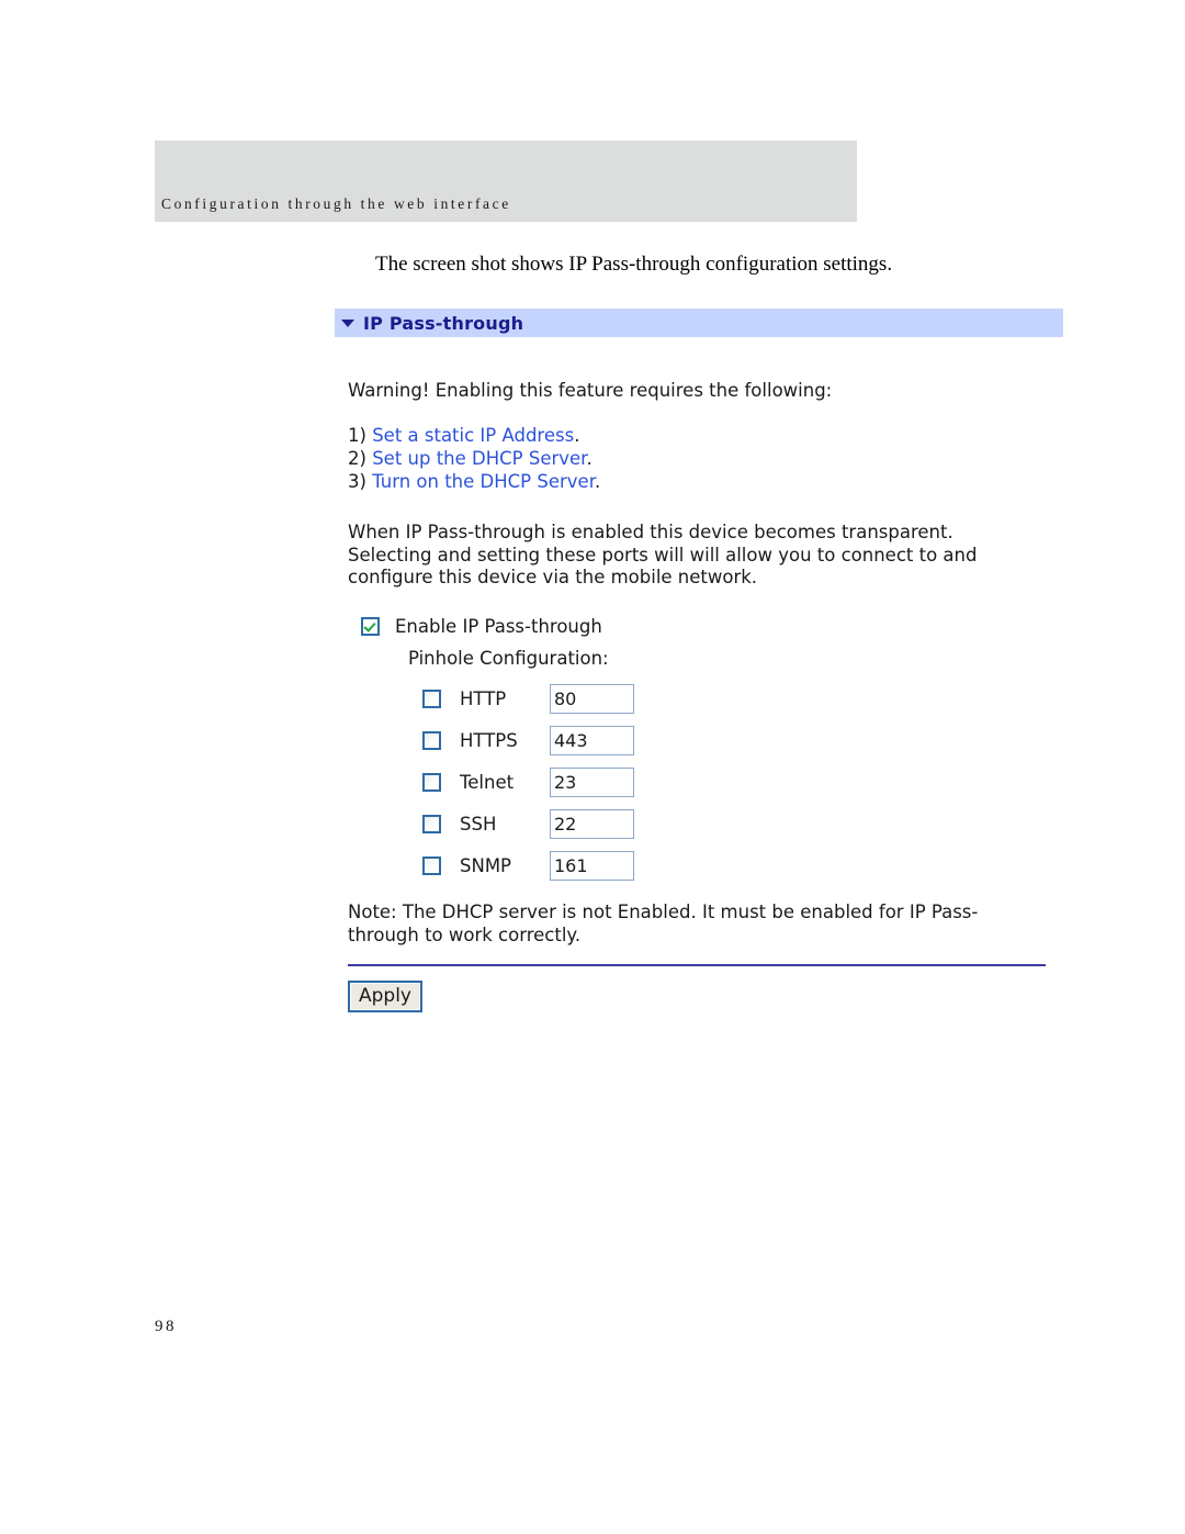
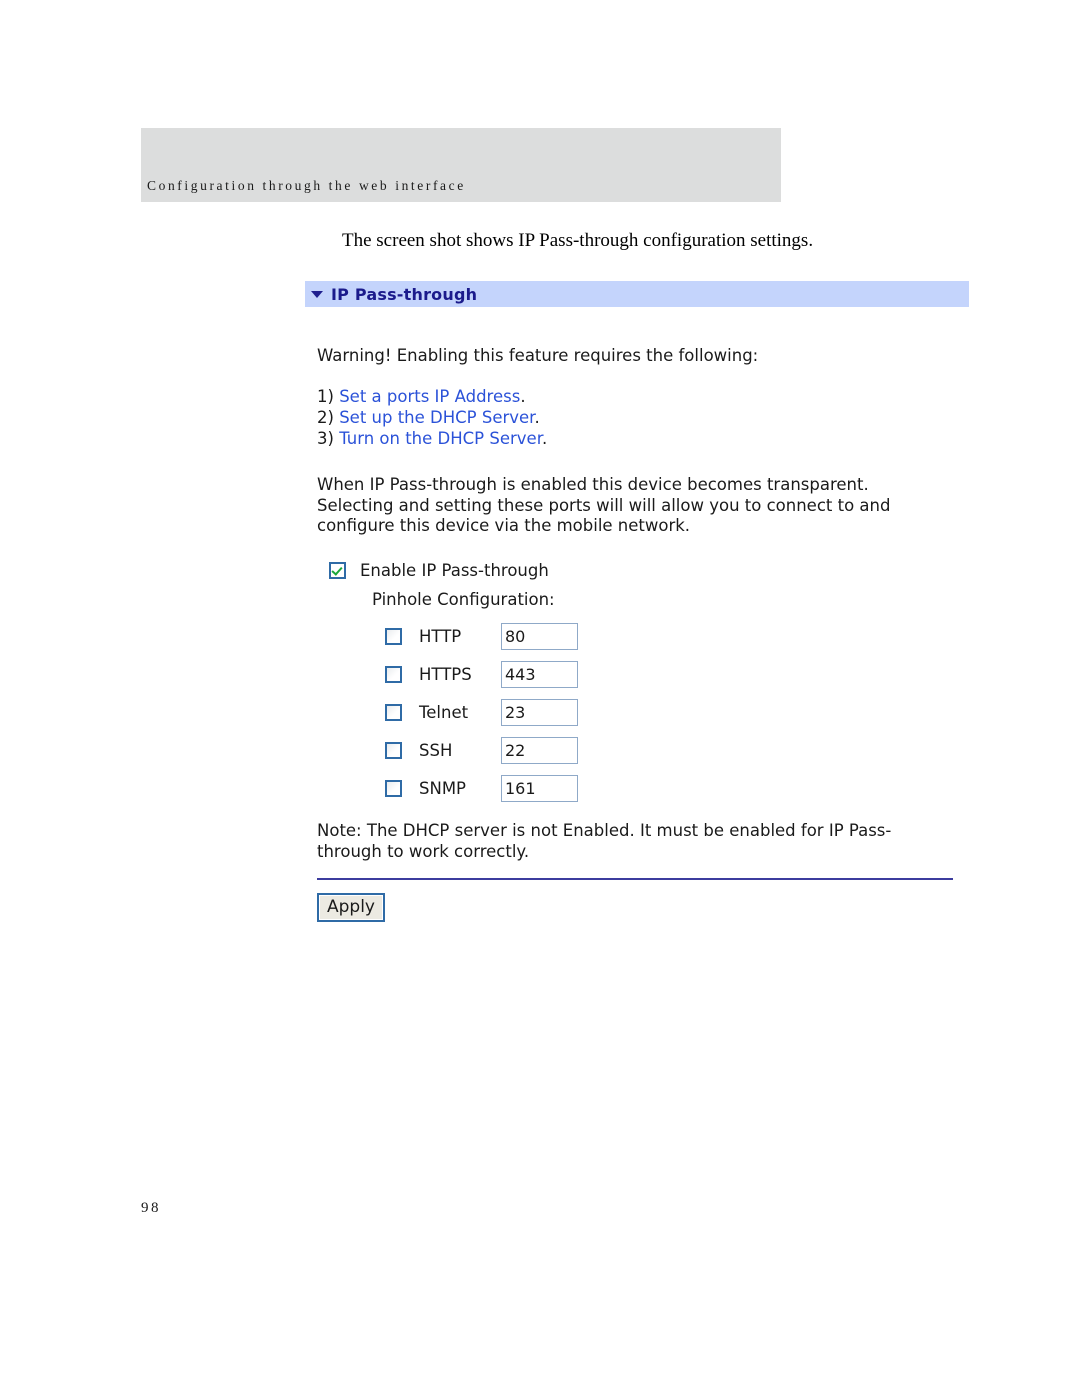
  Configuration through the web interface
  The screen shot shows IP Pass-through configuration settings.
  IP Pass-through
  Warning! Enabling this feature requires the following:
- 1) Set a static IP Address.
+ 1) Set a ports IP Address.
  2) Set up the DHCP Server.
  3) Turn on the DHCP Server.
  When IP Pass-through is enabled this device becomes transparent. Selecting and setting these ports will will allow you to connect to and configure this device via the mobile network.
  Enable IP Pass-through
  Pinhole Configuration:
  HTTP
  80
  HTTPS
  443
  Telnet
  23
  SSH
  22
  SNMP
  161
  Note: The DHCP server is not Enabled. It must be enabled for IP Pass-through to work correctly.
  Apply
  98
